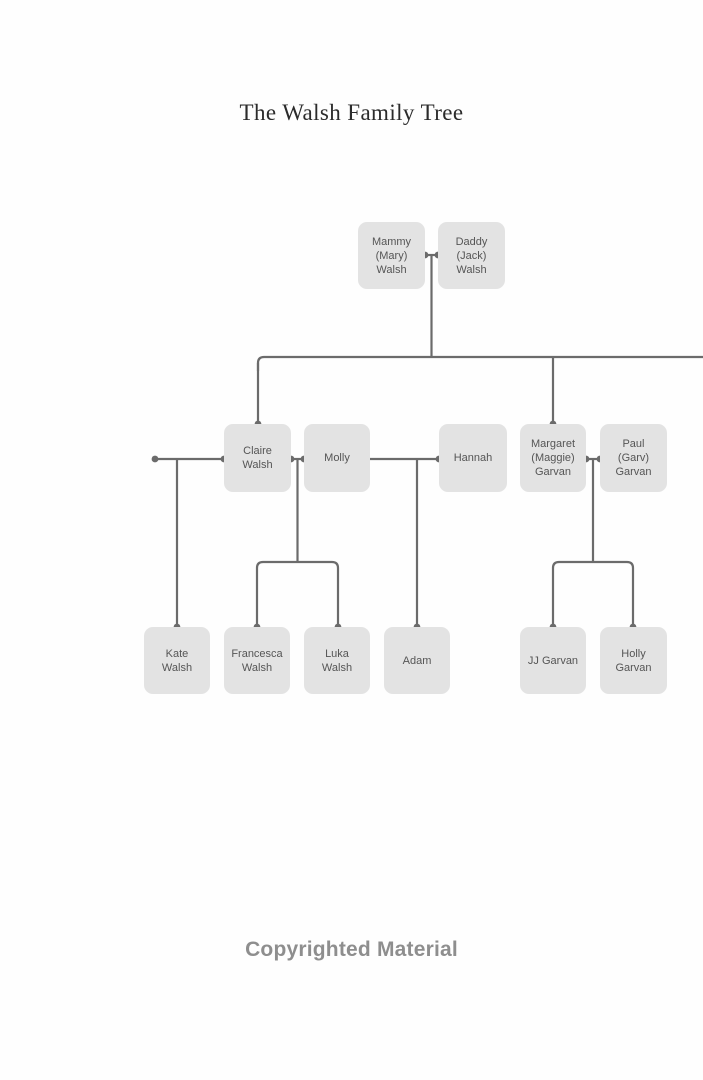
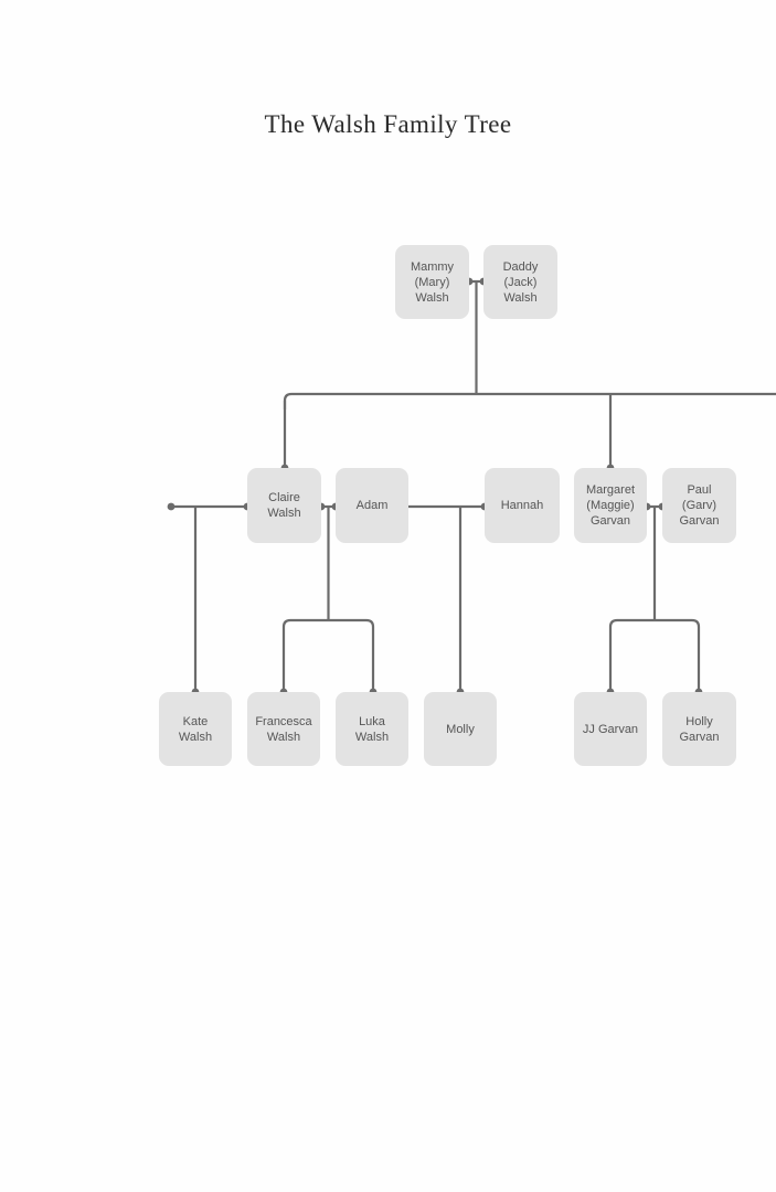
  The Walsh Family Tree
  Mammy
  (Mary)
  Walsh
  Daddy
  (Jack)
  Walsh
  Claire
  Walsh
- Molly
+ Adam
  Hannah
  Margaret
  (Maggie)
  Garvan
  Paul
  (Garv)
  Garvan
  Kate
  Walsh
  Francesca
  Walsh
  Luka
  Walsh
- Adam
+ Molly
  JJ Garvan
  Holly
  Garvan
- Copyrighted Material
